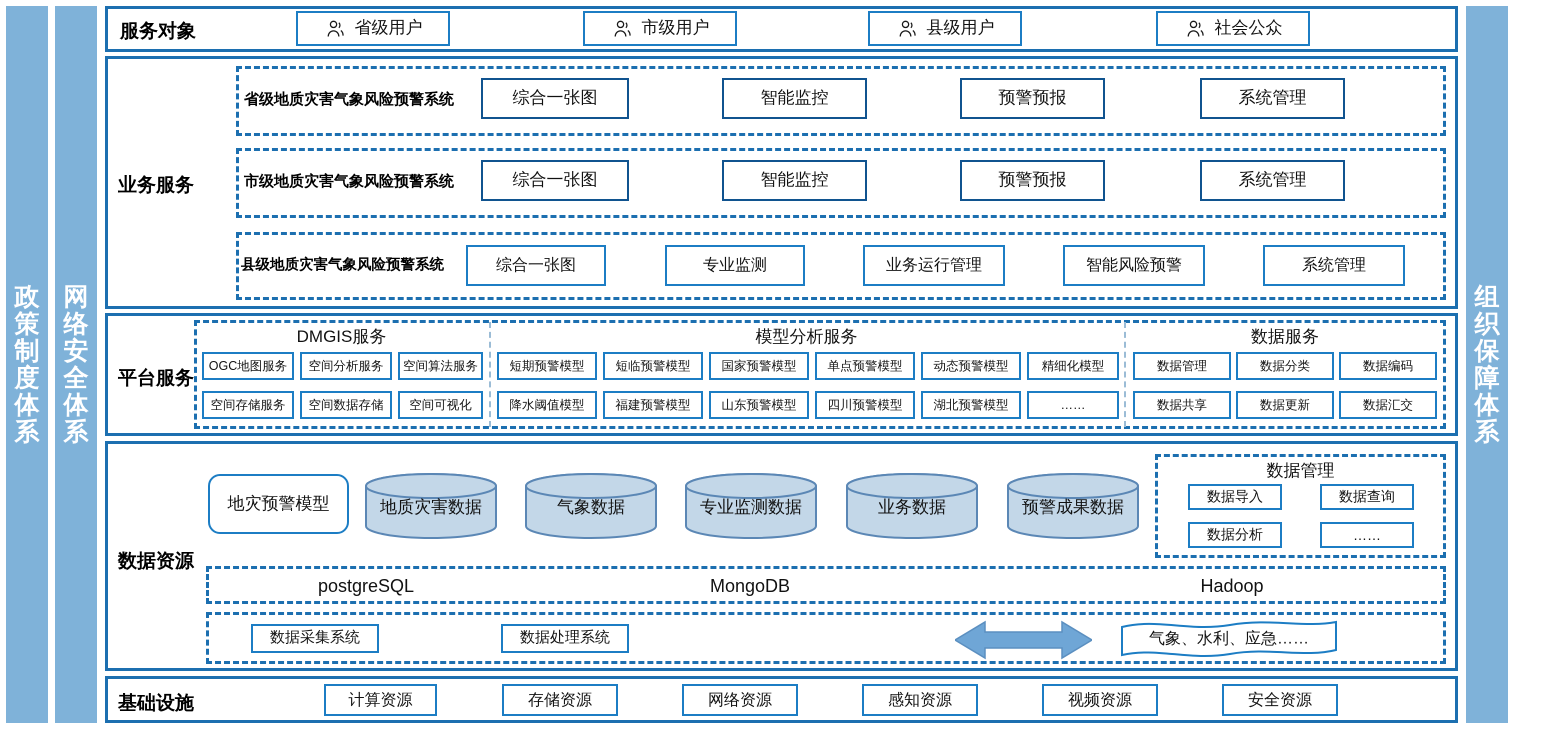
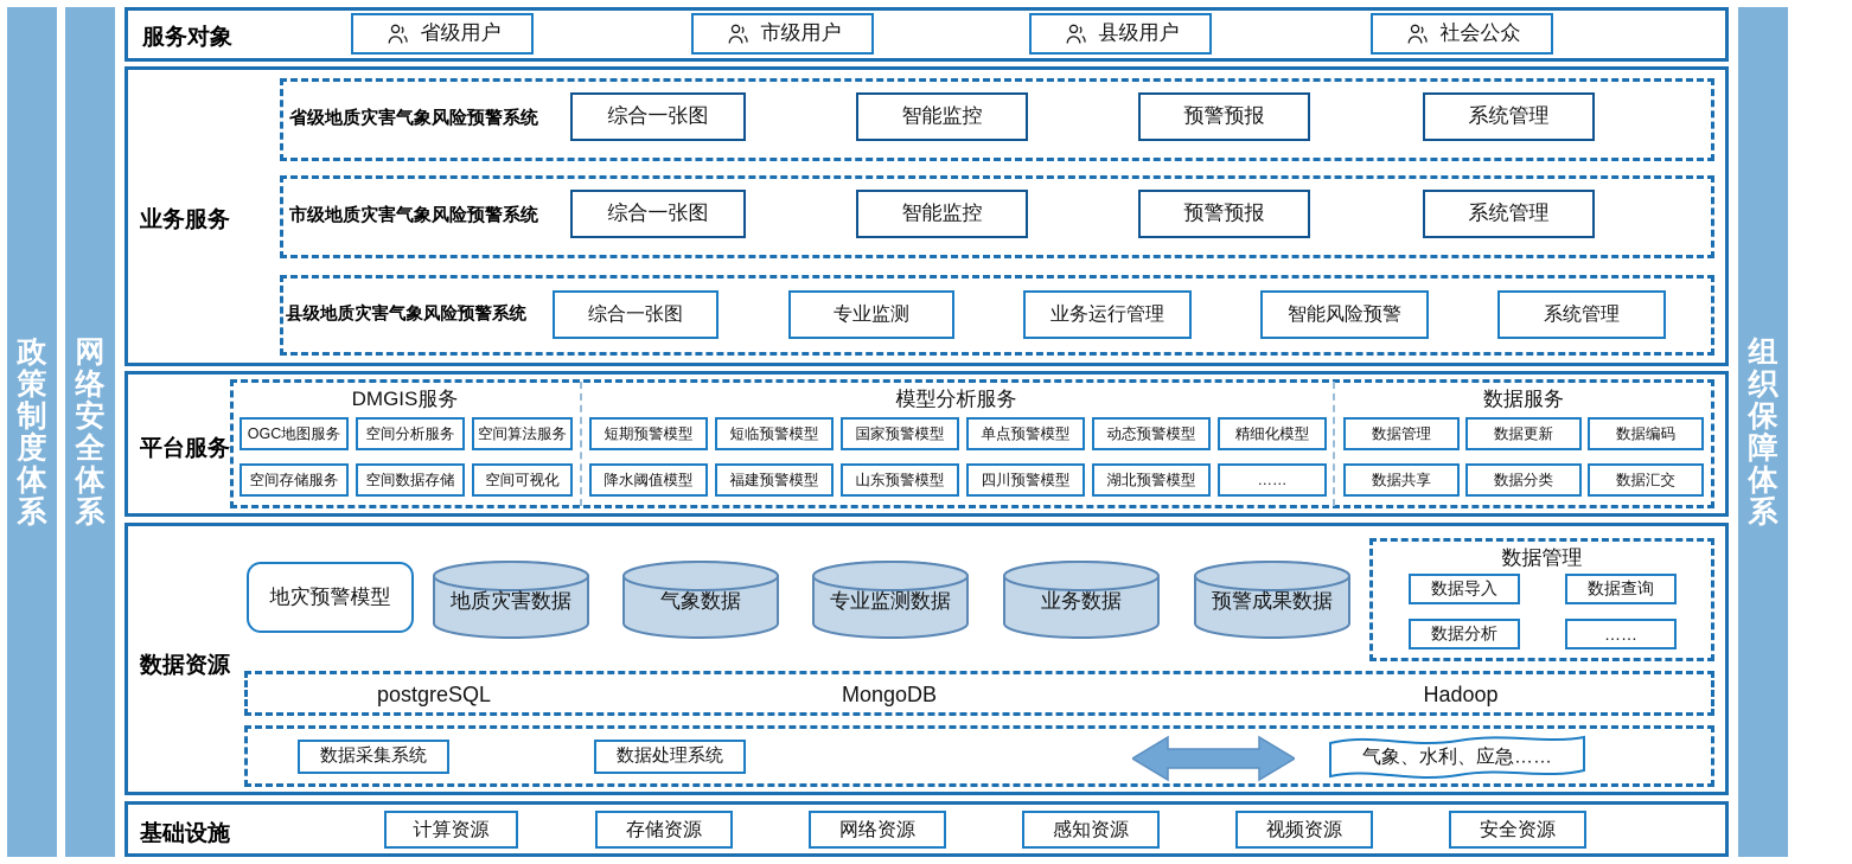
  政策制度体系
  网络安全体系
  组织保障体系
  服务对象
  省级用户
  市级用户
  县级用户
  社会公众
  业务服务
  省级地质灾害气象风险预警系统
  综合一张图
  智能监控
  预警预报
  系统管理
  市级地质灾害气象风险预警系统
  综合一张图
  智能监控
  预警预报
  系统管理
  县级地质灾害气象风险预警系统
  综合一张图
  专业监测
  业务运行管理
  智能风险预警
  系统管理
  平台服务
  DMGIS服务
  模型分析服务
  数据服务
  OGC地图服务
  空间分析服务
  空间算法服务
  空间存储服务
  空间数据存储
  空间可视化
  短期预警模型
  短临预警模型
  国家预警模型
  单点预警模型
  动态预警模型
  精细化模型
  降水阈值模型
  福建预警模型
  山东预警模型
  四川预警模型
  湖北预警模型
  ……
  数据管理
- 数据分类
+ 数据更新
  数据编码
  数据共享
- 数据更新
+ 数据分类
  数据汇交
  数据资源
  地灾预警模型
  地质灾害数据
  气象数据
  专业监测数据
  业务数据
  预警成果数据
  数据管理
  数据导入
  数据查询
  数据分析
  ……
  postgreSQL
  MongoDB
  Hadoop
  数据采集系统
  数据处理系统
  气象、水利、应急……
  基础设施
  计算资源
  存储资源
  网络资源
  感知资源
  视频资源
  安全资源
